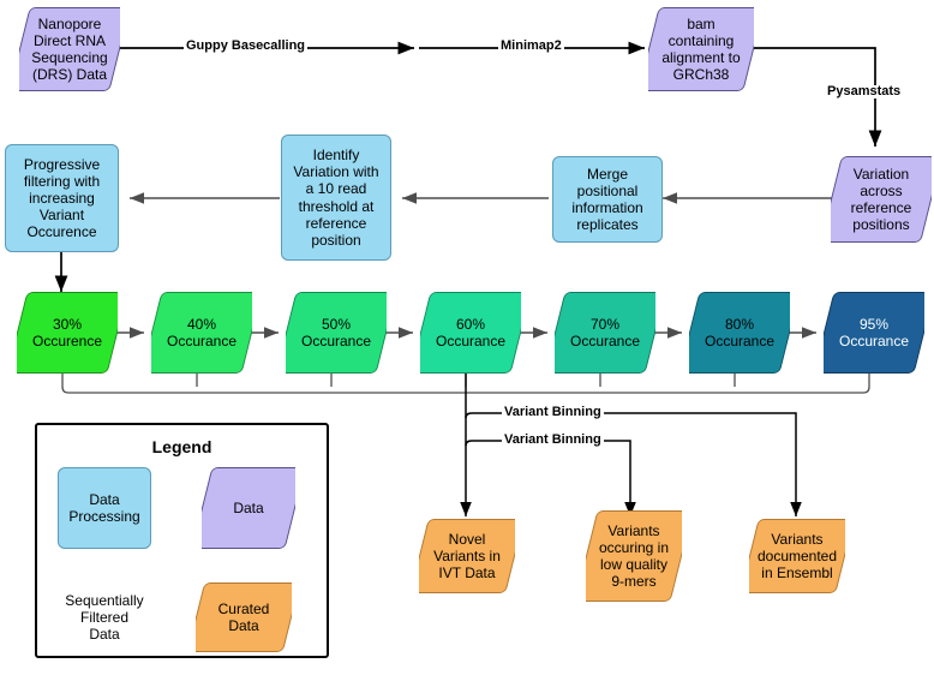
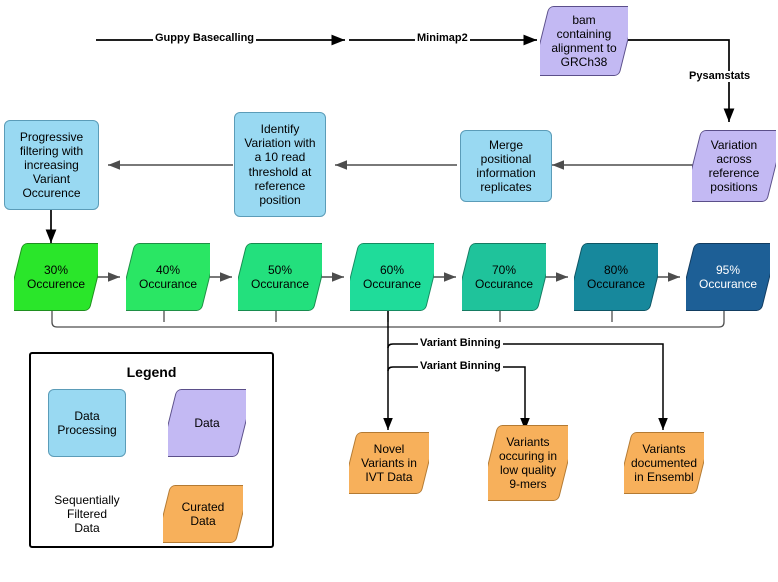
- Nanopore
- Direct RNA
- Sequencing
- (DRS) Data
  bam
  containing
  alignment to
  GRCh38
  Guppy Basecalling
  Minimap2
  Pysamstats
  Progressive
  filtering with
  increasing
  Variant
  Occurence
  Identify
  Variation with
  a 10 read
  threshold at
  reference
  position
  Merge
  positional
  information
  replicates
  Variation
  across
  reference
  positions
  30%
  Occurence
  40%
  Occurance
  50%
  Occurance
  60%
  Occurance
  70%
  Occurance
  80%
  Occurance
  95%
  Occurance
  Variant Binning
  Variant Binning
  Novel
  Variants in
  IVT Data
  Variants
  occuring in
  low quality
  9-mers
  Variants
  documented
  in Ensembl
  Legend
  Data
  Processing
  Data
  Sequentially
  Filtered
  Data
  Curated
  Data
